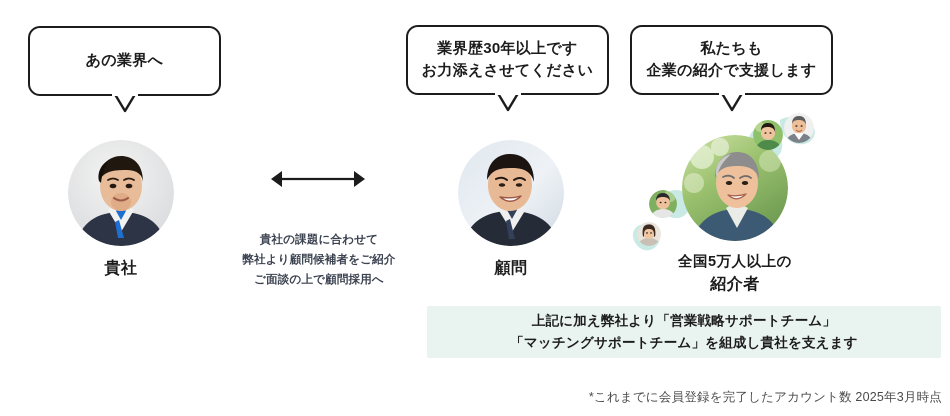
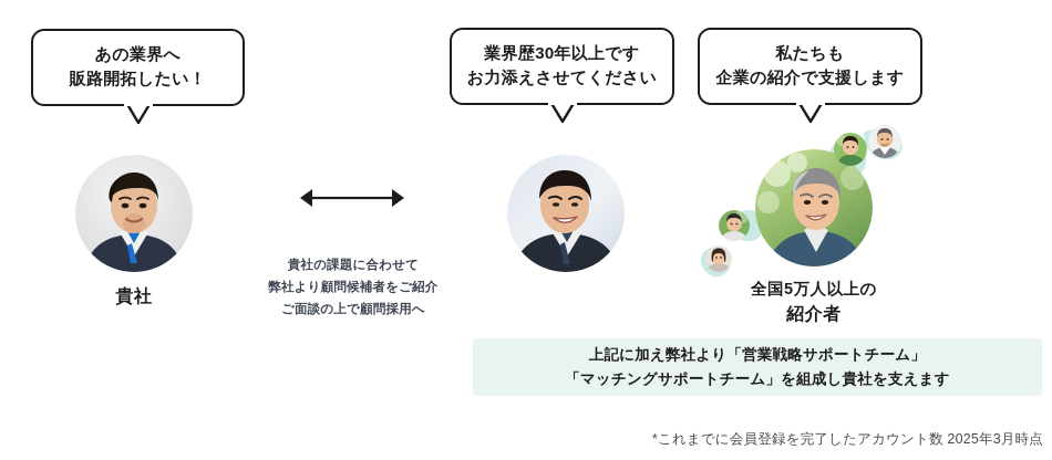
  あの業界へ
+ 販路開拓したい！
  業界歴30年以上です
  お力添えさせてください
  私たちも
  企業の紹介で支援します
  貴社
- 顧問
  全国5万人以上の
  紹介者
  貴社の課題に合わせて
  弊社より顧問候補者をご紹介
  ご面談の上で顧問採用へ
  上記に加え弊社より「営業戦略サポートチーム」
  「マッチングサポートチーム」を組成し貴社を支えます
  *これまでに会員登録を完了したアカウント数 2025年3月時点
